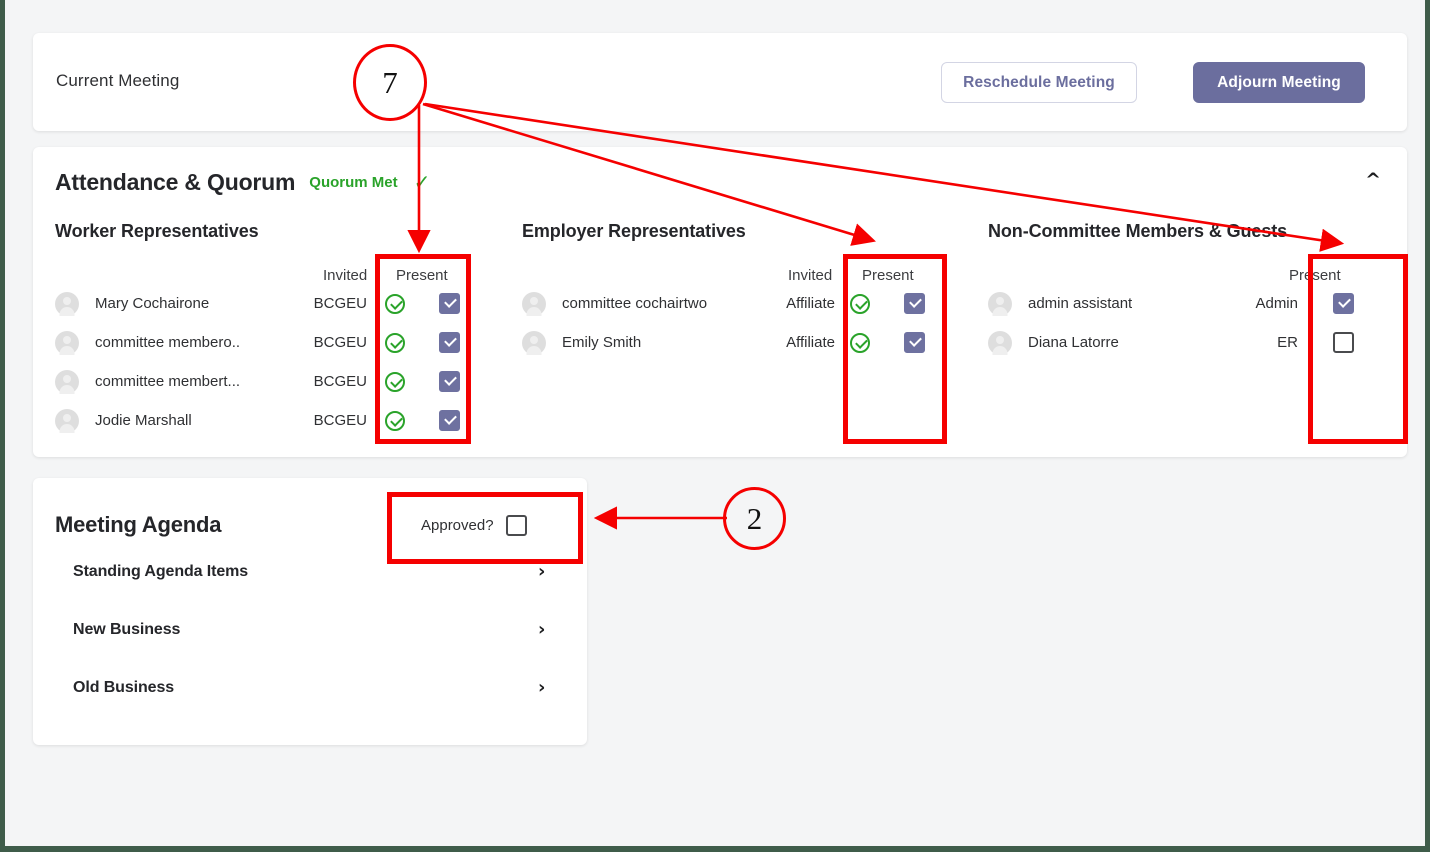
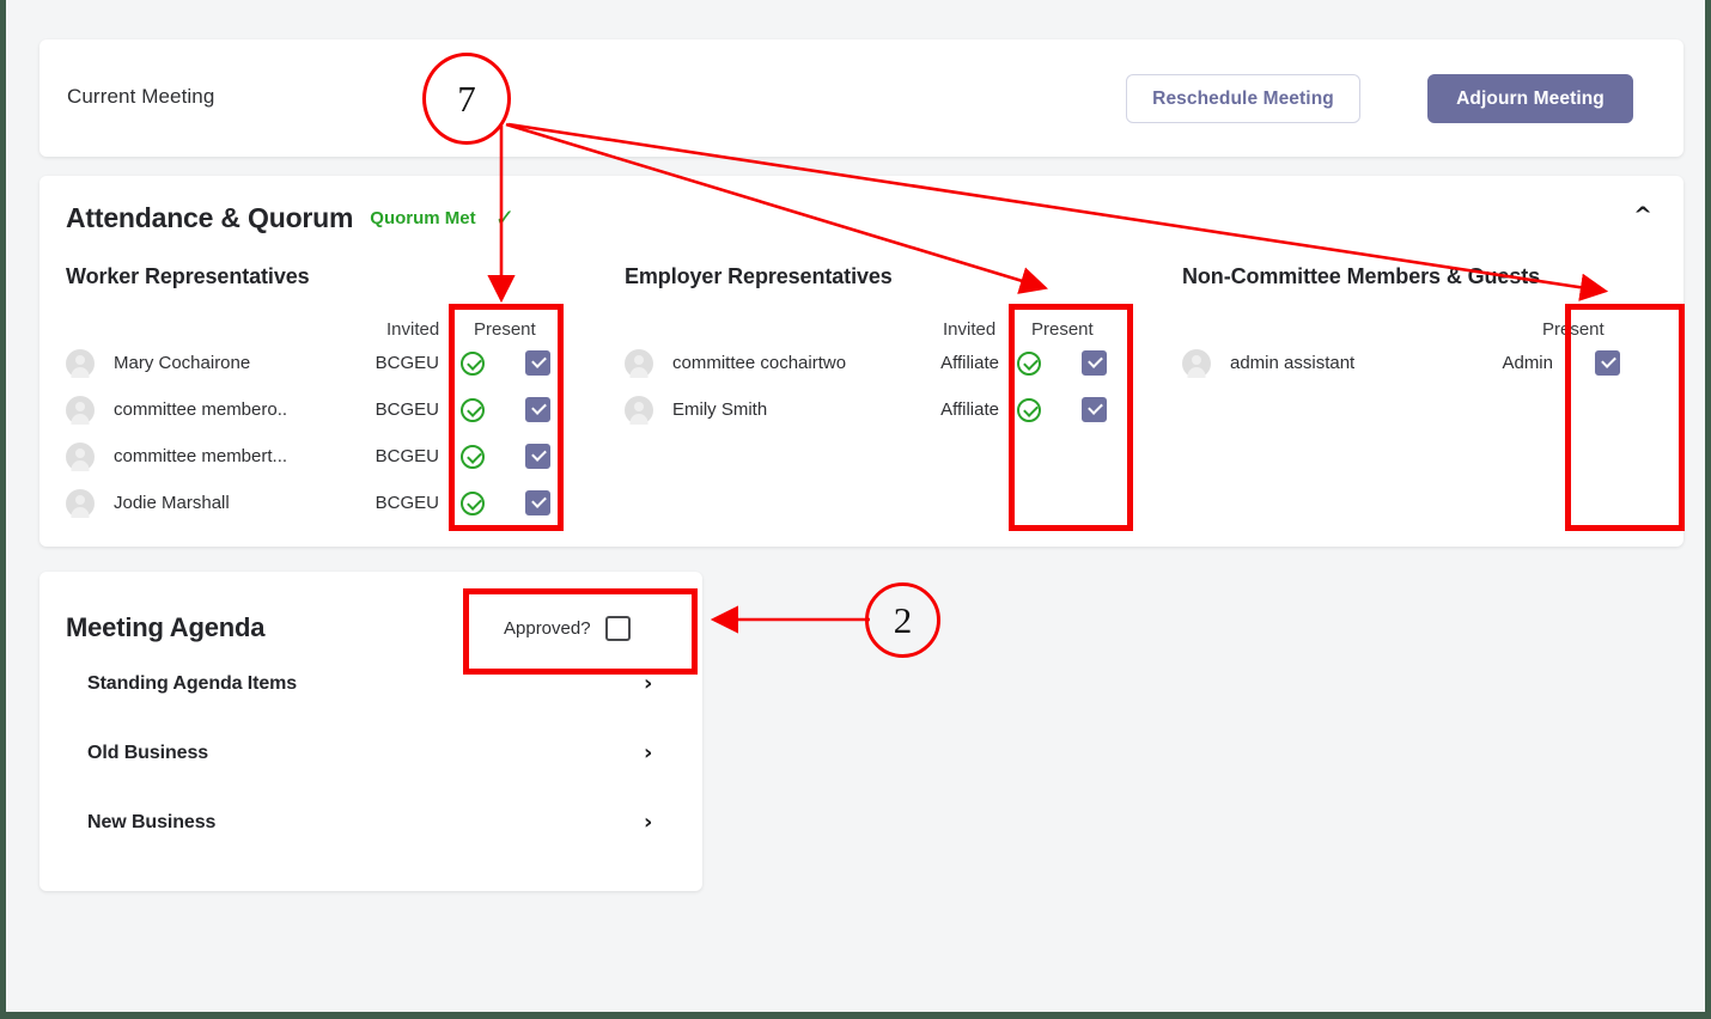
  Current Meeting
  Reschedule Meeting
  Adjourn Meeting
  Attendance & Quorum
  Quorum Met
  ✓
  ^
  Worker Representatives
  Invited
  Present
  Mary Cochairone
  BCGEU
  committee membero..
  BCGEU
  committee membert...
  BCGEU
  Jodie Marshall
  BCGEU
  Employer Representatives
  Invited
  Present
  committee cochairtwo
  Affiliate
  Emily Smith
  Affiliate
  Non-Committee Members & Guts
  Present
  admin assistant
  Admin
- Diana Latorre
- ER
  Meeting Agenda
  Approved?
  Standing Agenda Items
  ›
- New Business
+ Old Business
  ›
- Old Business
+ New Business
  ›
  7
  2
